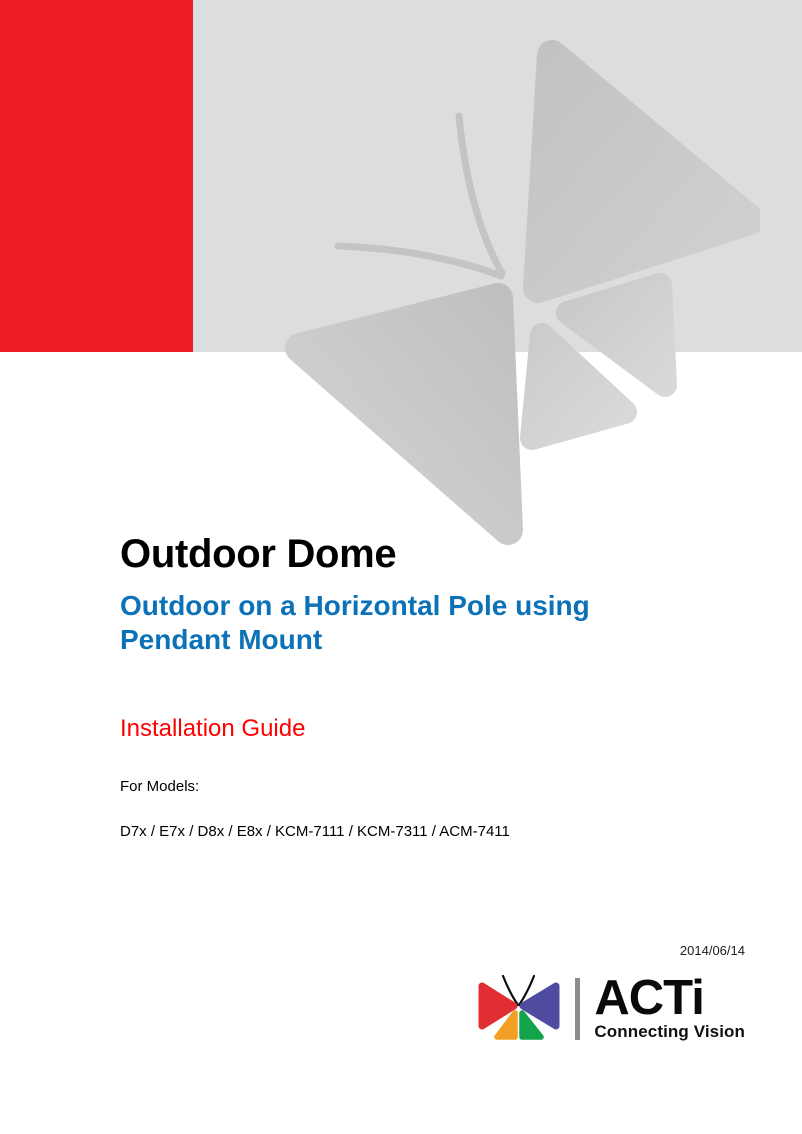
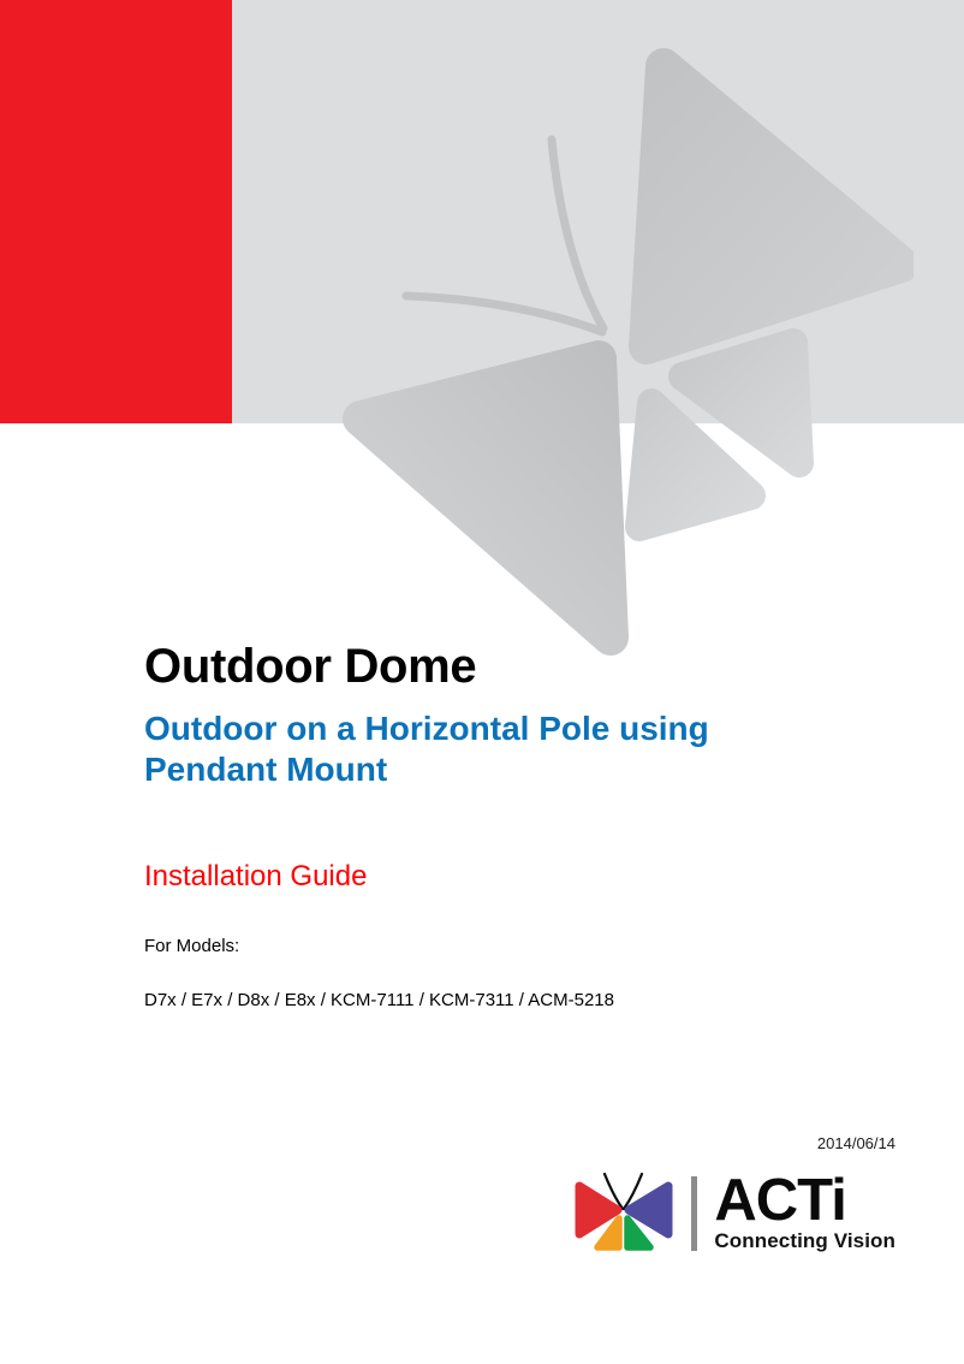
  Outdoor Dome
  Outdoor on a Horizontal Pole using Pendant Mount
  Installation Guide
  For Models:
- D7x / E7x / D8x / E8x / KCM-7111 / KCM-7311 / ACM-7411
+ D7x / E7x / D8x / E8x / KCM-7111 / KCM-7311 / ACM-5218
  2014/06/14
  ACTi
  Connecting Vision
